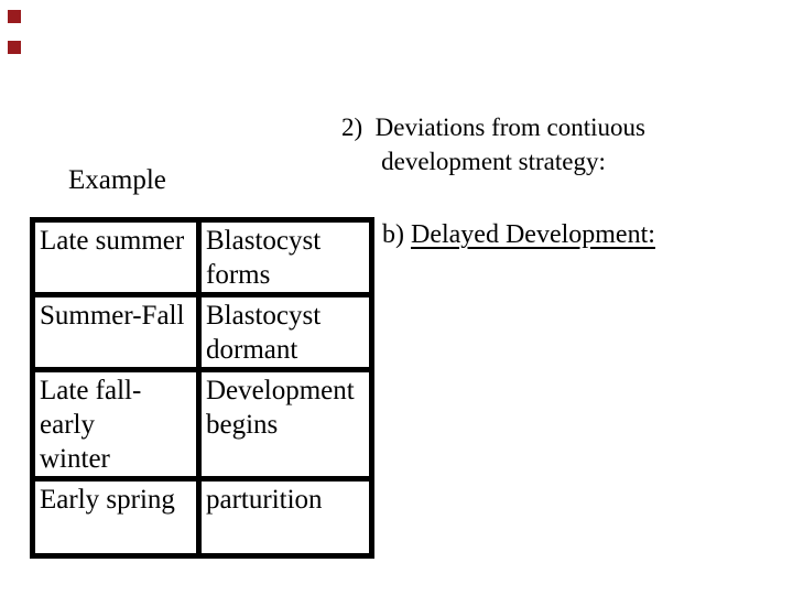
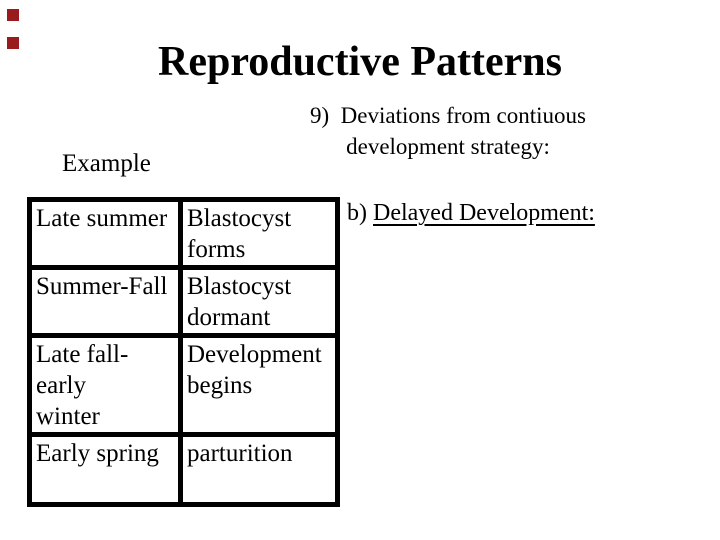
+ Reproductive Patterns
- 2) Deviations from contiuous
+ 9) Deviations from contiuous
  development strategy:
  Example
  b) Delayed Development:
  Late summer	Blastocyst forms
  Summer-Fall	Blastocyst dormant
  Late fall-early winter	Development begins
  Early spring	parturition
